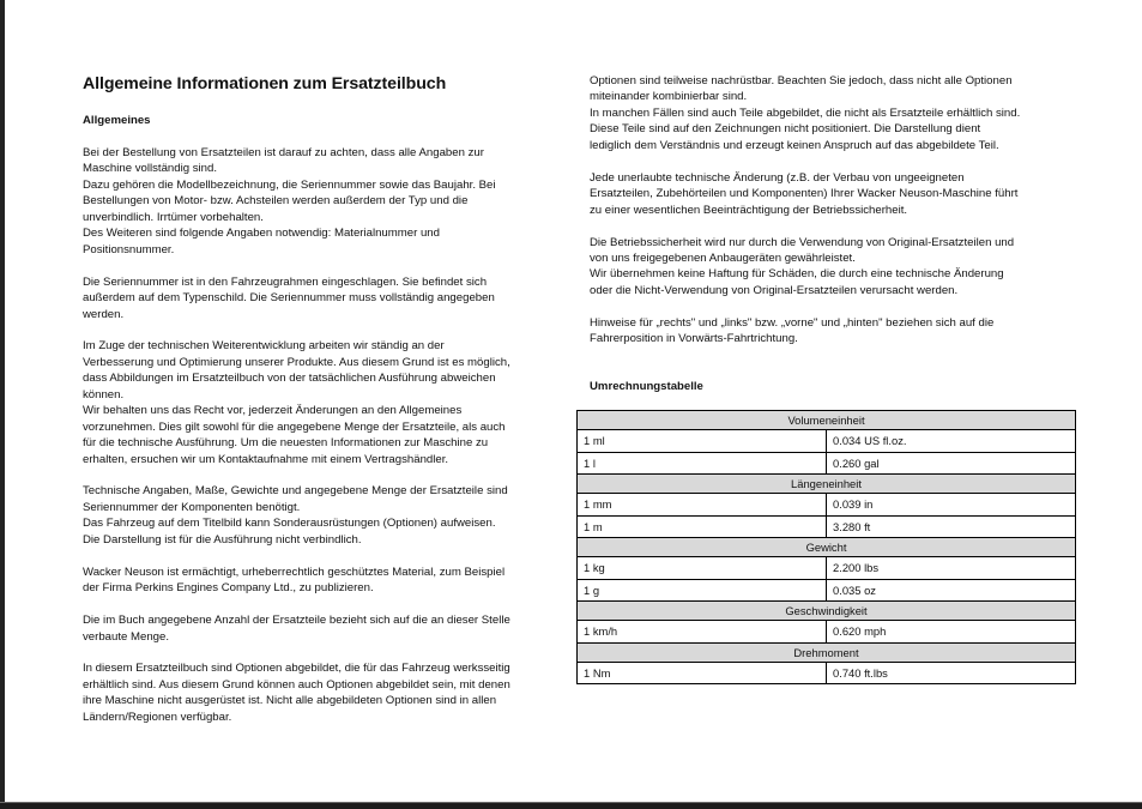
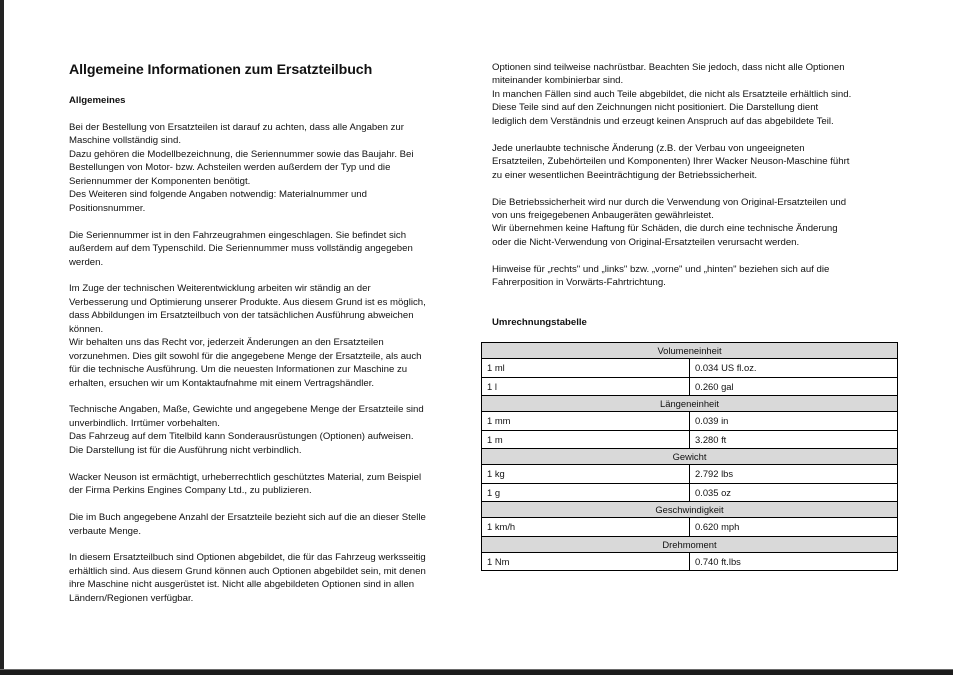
  Allgemeine Informationen zum Ersatzteilbuch
  Allgemeines
  Bei der Bestellung von Ersatzteilen ist darauf zu achten, dass alle Angaben zur
  Maschine vollständig sind.
  Dazu gehören die Modellbezeichnung, die Seriennummer sowie das Baujahr. Bei
  Bestellungen von Motor- bzw. Achsteilen werden außerdem der Typ und die
- unverbindlich. Irrtümer vorbehalten.
+ Seriennummer der Komponenten benötigt.
  Des Weiteren sind folgende Angaben notwendig: Materialnummer und
  Positionsnummer.
  Die Seriennummer ist in den Fahrzeugrahmen eingeschlagen. Sie befindet sich
  außerdem auf dem Typenschild. Die Seriennummer muss vollständig angegeben
  werden.
  Im Zuge der technischen Weiterentwicklung arbeiten wir ständig an der
  Verbesserung und Optimierung unserer Produkte. Aus diesem Grund ist es möglich,
  dass Abbildungen im Ersatzteilbuch von der tatsächlichen Ausführung abweichen
  können.
- Wir behalten uns das Recht vor, jederzeit Änderungen an den Allgemeines
+ Wir behalten uns das Recht vor, jederzeit Änderungen an den Ersatzteilen
  vorzunehmen. Dies gilt sowohl für die angegebene Menge der Ersatzteile, als auch
  für die technische Ausführung. Um die neuesten Informationen zur Maschine zu
  erhalten, ersuchen wir um Kontaktaufnahme mit einem Vertragshändler.
  Technische Angaben, Maße, Gewichte und angegebene Menge der Ersatzteile sind
- Seriennummer der Komponenten benötigt.
+ unverbindlich. Irrtümer vorbehalten.
  Das Fahrzeug auf dem Titelbild kann Sonderausrüstungen (Optionen) aufweisen.
  Die Darstellung ist für die Ausführung nicht verbindlich.
  Wacker Neuson ist ermächtigt, urheberrechtlich geschütztes Material, zum Beispiel
  der Firma Perkins Engines Company Ltd., zu publizieren.
  Die im Buch angegebene Anzahl der Ersatzteile bezieht sich auf die an dieser Stelle
  verbaute Menge.
  In diesem Ersatzteilbuch sind Optionen abgebildet, die für das Fahrzeug werksseitig
  erhältlich sind. Aus diesem Grund können auch Optionen abgebildet sein, mit denen
  ihre Maschine nicht ausgerüstet ist. Nicht alle abgebildeten Optionen sind in allen
  Ländern/Regionen verfügbar.
  Optionen sind teilweise nachrüstbar. Beachten Sie jedoch, dass nicht alle Optionen
  miteinander kombinierbar sind.
  In manchen Fällen sind auch Teile abgebildet, die nicht als Ersatzteile erhältlich sind.
  Diese Teile sind auf den Zeichnungen nicht positioniert. Die Darstellung dient
  lediglich dem Verständnis und erzeugt keinen Anspruch auf das abgebildete Teil.
  Jede unerlaubte technische Änderung (z.B. der Verbau von ungeeigneten
  Ersatzteilen, Zubehörteilen und Komponenten) Ihrer Wacker Neuson-Maschine führt
  zu einer wesentlichen Beeinträchtigung der Betriebssicherheit.
  Die Betriebssicherheit wird nur durch die Verwendung von Original-Ersatzteilen und
  von uns freigegebenen Anbaugeräten gewährleistet.
  Wir übernehmen keine Haftung für Schäden, die durch eine technische Änderung
  oder die Nicht-Verwendung von Original-Ersatzteilen verursacht werden.
  Hinweise für „rechts" und „links" bzw. „vorne" und „hinten" beziehen sich auf die
  Fahrerposition in Vorwärts-Fahrtrichtung.
  Umrechnungstabelle
  Volumeneinheit
  1 ml	0.034 US fl.oz.
  1 l	0.260 gal
  Längeneinheit
  1 mm	0.039 in
  1 m	3.280 ft
  Gewicht
- 1 kg	2.200 lbs
+ 1 kg	2.792 lbs
  1 g	0.035 oz
  Geschwindigkeit
  1 km/h	0.620 mph
  Drehmoment
  1 Nm	0.740 ft.lbs
